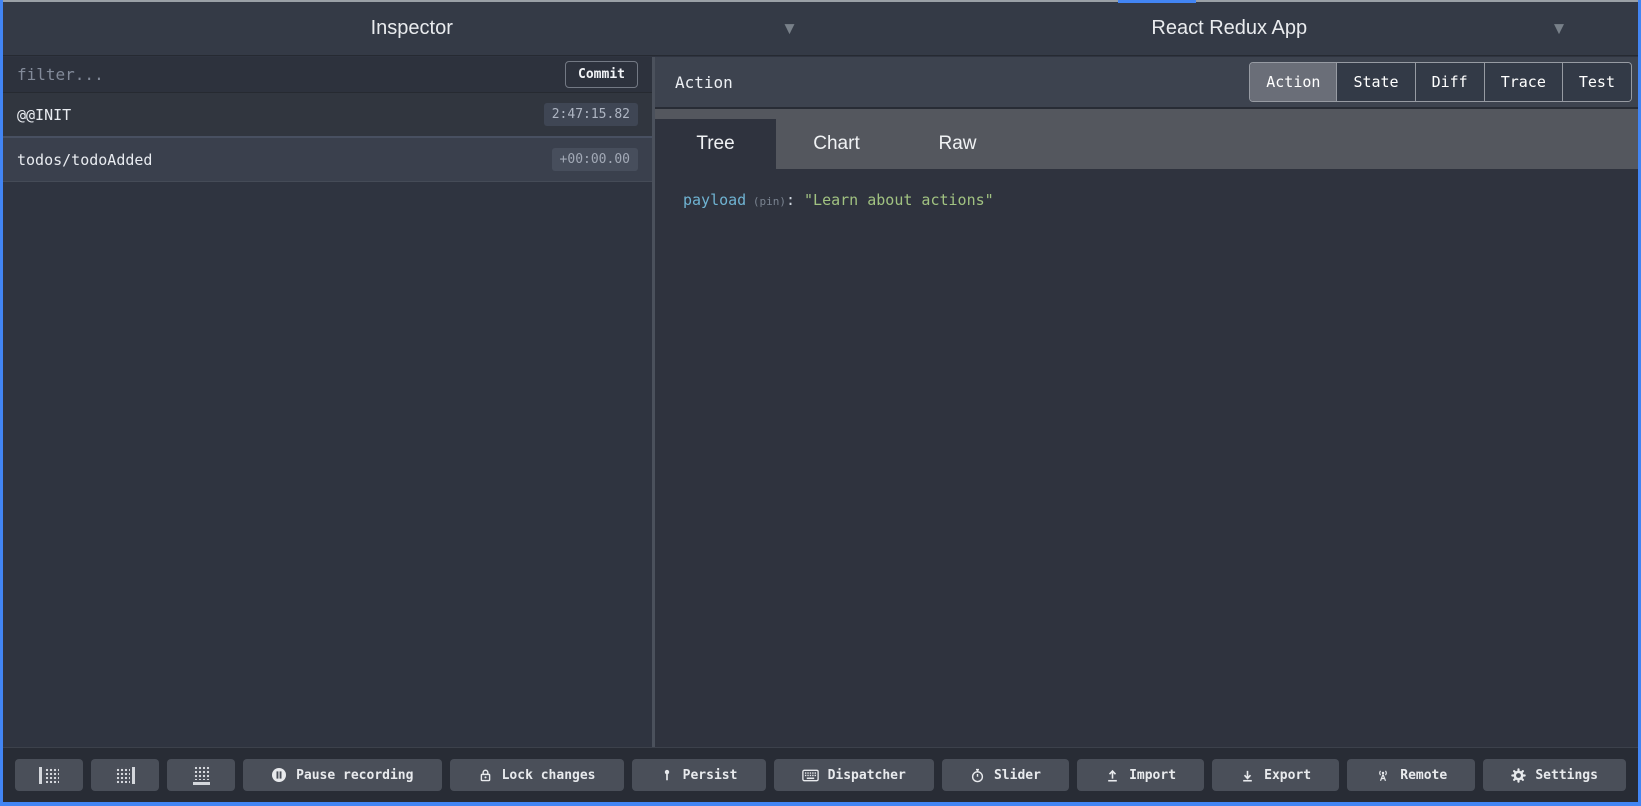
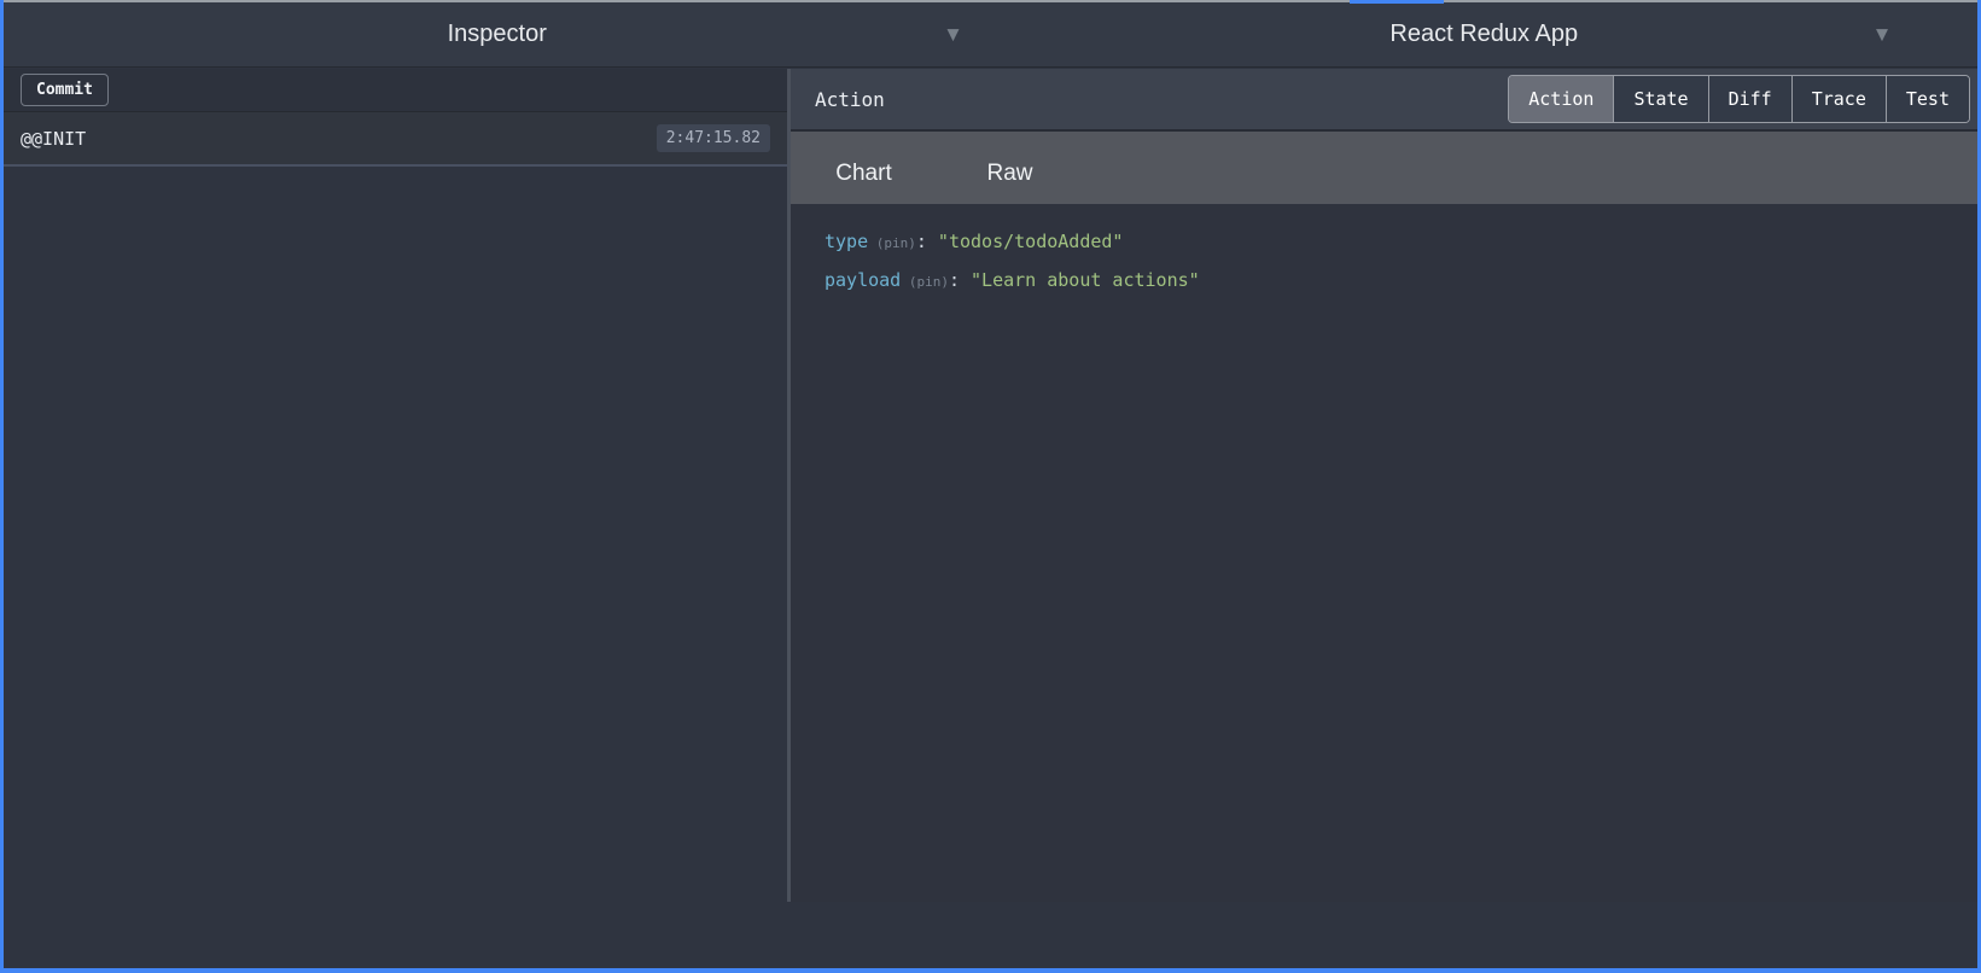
  Inspector
  ▼
  React Redux App
  ▼
- filter...
  Commit
  @@INIT
  2:47:15.82
- todos/todoAdded
- +00:00.00
  Action
  Action
  State
  Diff
  Trace
  Test
- Tree
  Chart
  Raw
+ type (pin): "todos/todoAdded"
  payload (pin): "Learn about actions"
- Pause recording
- Lock changes
- Persist
- Dispatcher
- Slider
- Import
- Export
- Remote
- Settings
